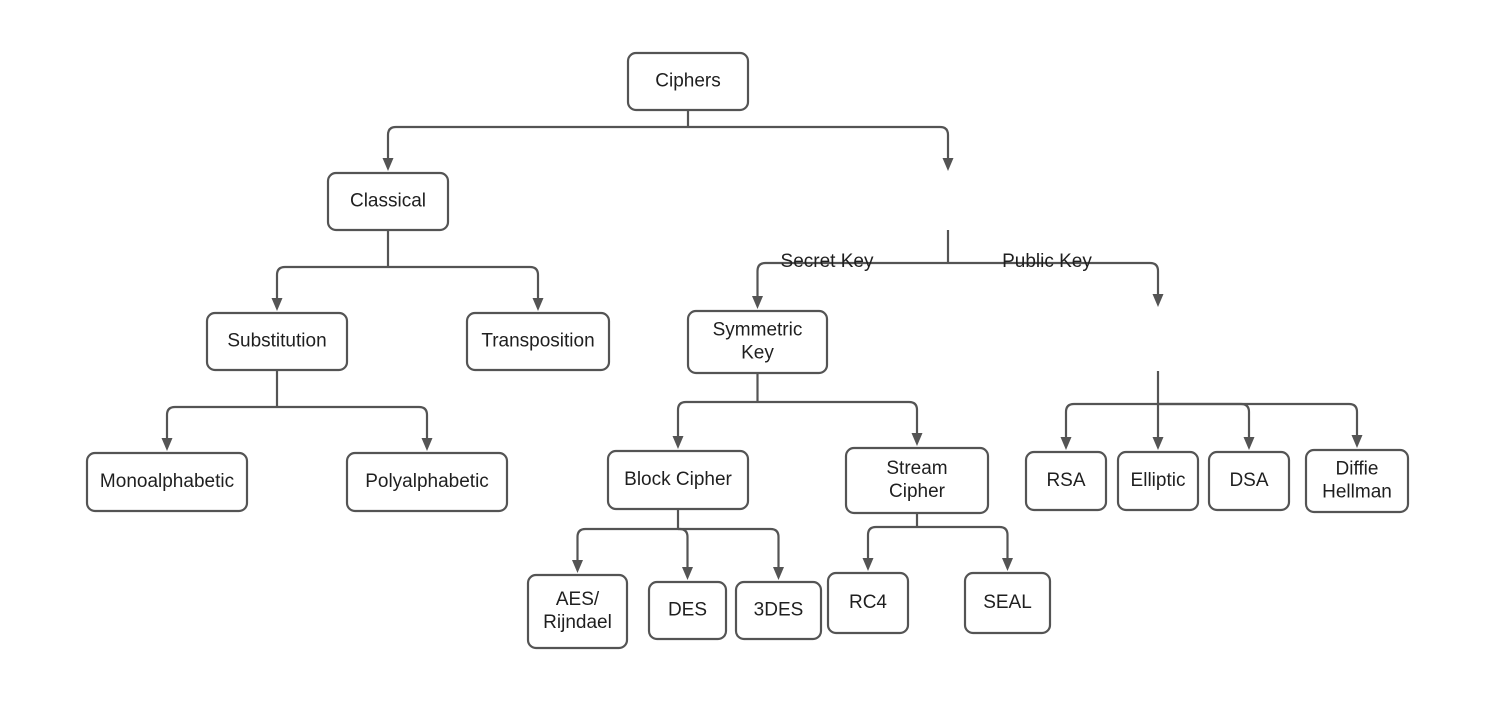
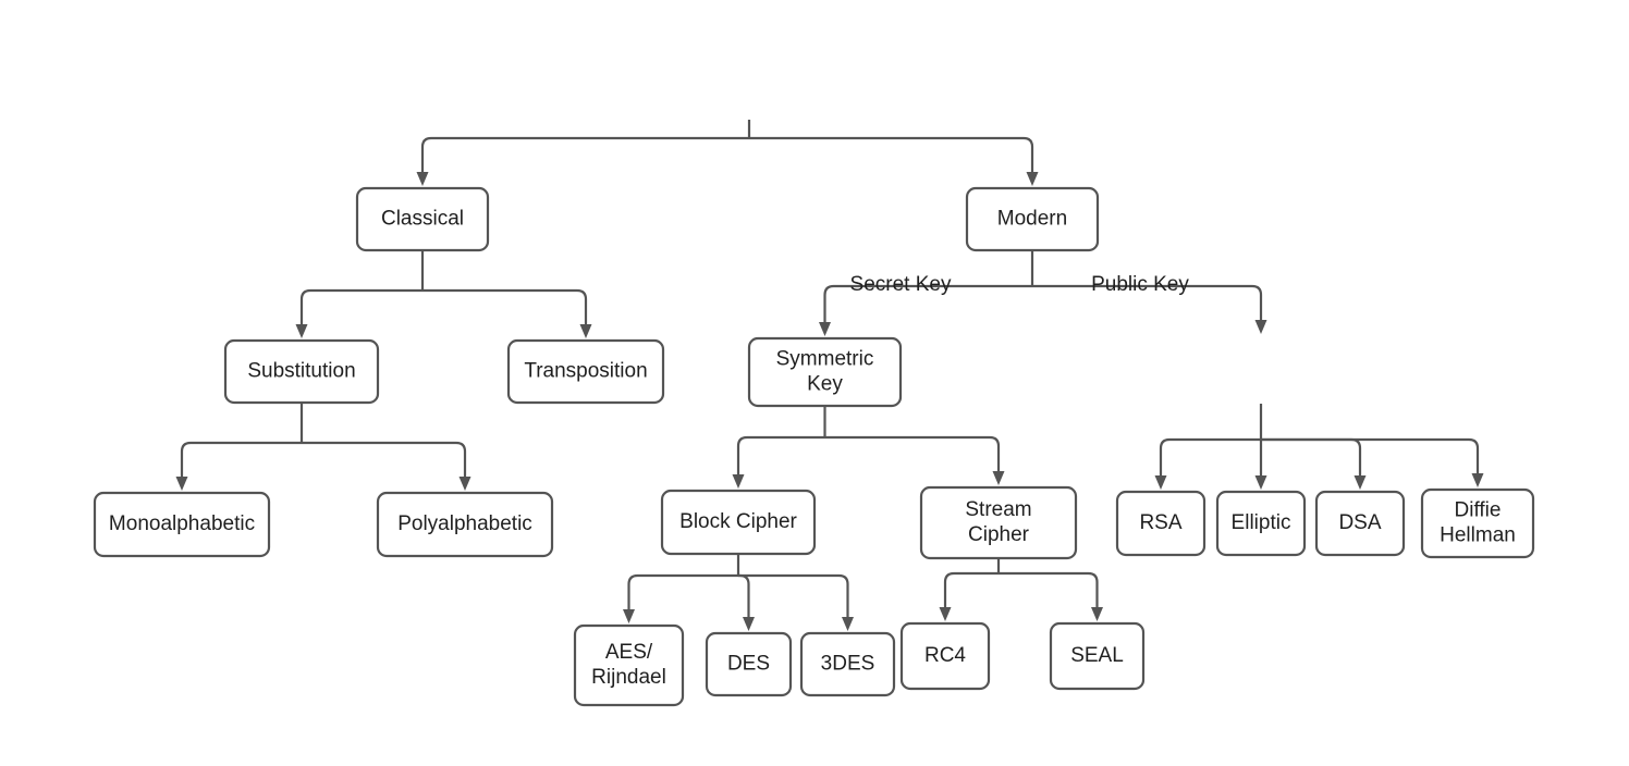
- Ciphers
  Classical
+ Modern
  Substitution
  Transposition
  Symmetric
  Key
  Monoalphabetic
  Polyalphabetic
  Block Cipher
  Stream
  Cipher
  RSA
  Elliptic
  DSA
  Diffie
  Hellman
  AES/
  Rijndael
  DES
  3DES
  RC4
  SEAL
  Secret Key
  Public Key
